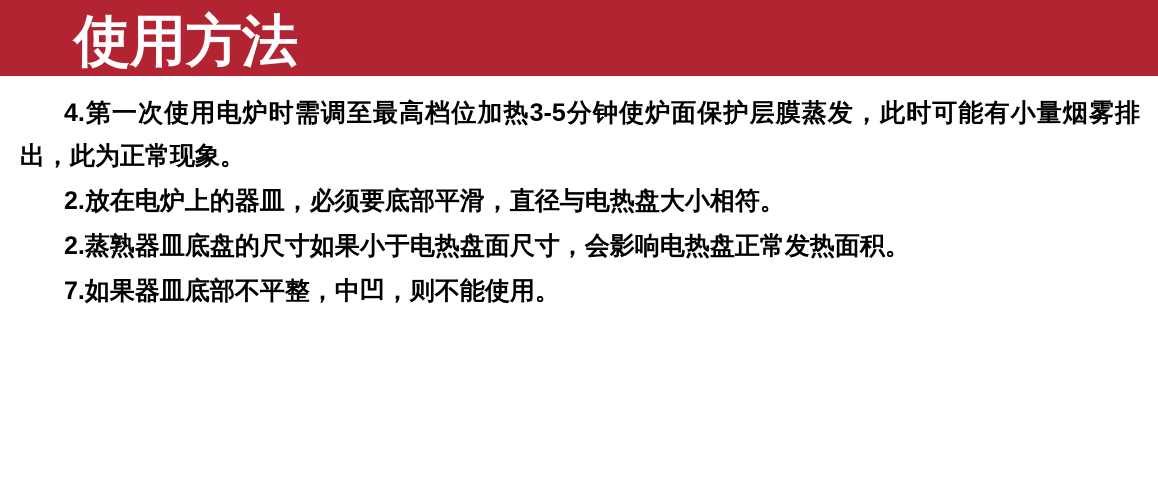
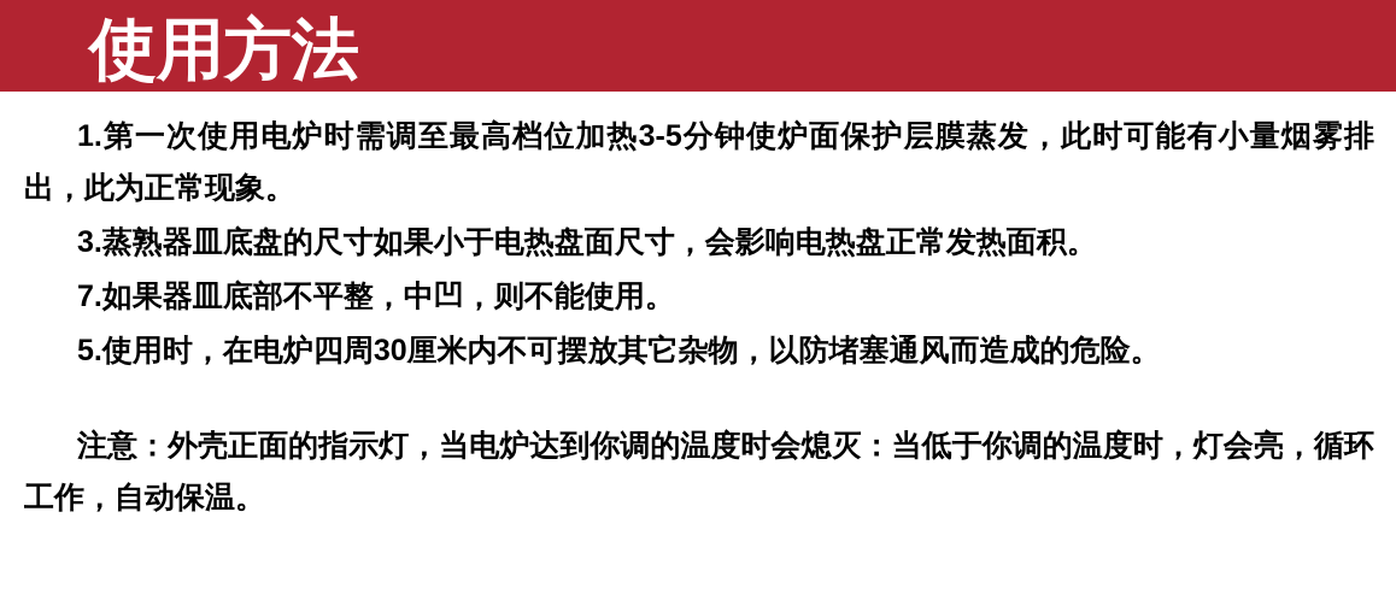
  使用方法
- 4.第一次使用电炉时需调至最高档位加热3-5分钟使炉面保护层膜蒸发，此时可能有小量烟雾排出，此为正常现象。
+ 1.第一次使用电炉时需调至最高档位加热3-5分钟使炉面保护层膜蒸发，此时可能有小量烟雾排出，此为正常现象。
- 2.放在电炉上的器皿，必须要底部平滑，直径与电热盘大小相符。
- 2.蒸熟器皿底盘的尺寸如果小于电热盘面尺寸，会影响电热盘正常发热面积。
+ 3.蒸熟器皿底盘的尺寸如果小于电热盘面尺寸，会影响电热盘正常发热面积。
  7.如果器皿底部不平整，中凹，则不能使用。
+ 5.使用时，在电炉四周30厘米内不可摆放其它杂物，以防堵塞通风而造成的危险。
+ 注意：外壳正面的指示灯，当电炉达到你调的温度时会熄灭：当低于你调的温度时，灯会亮，循环工作，自动保温。
